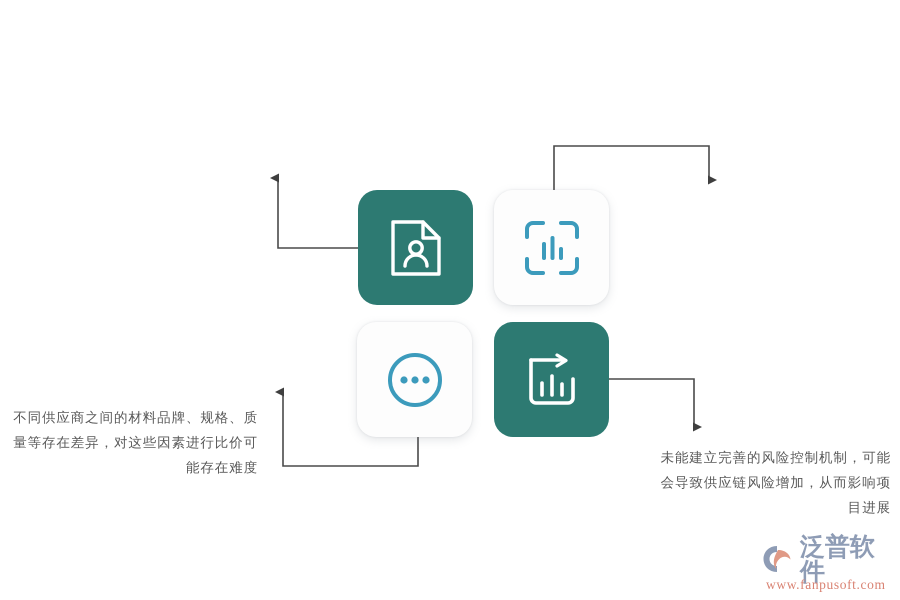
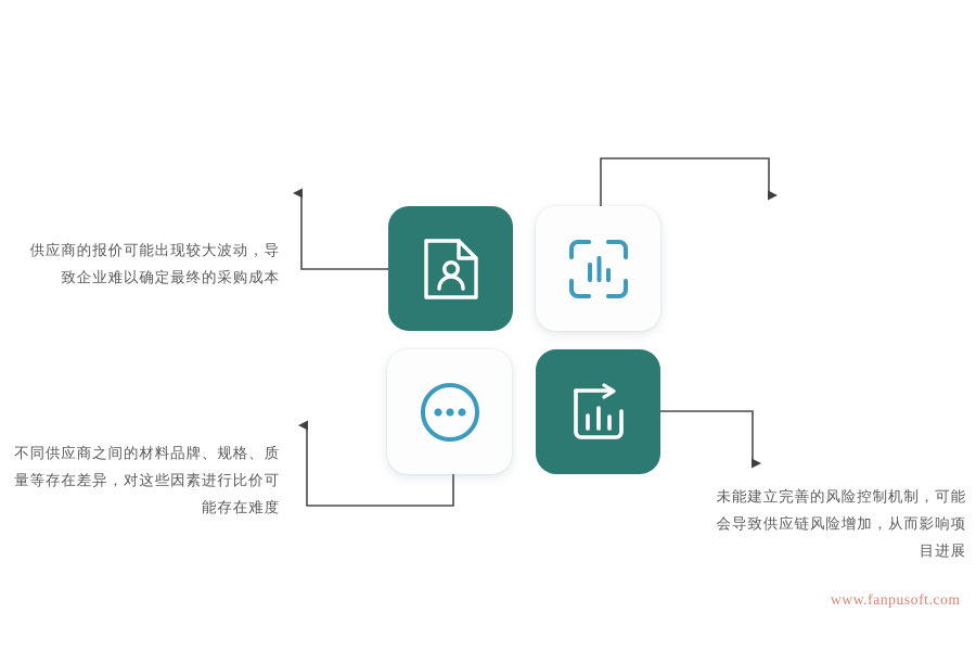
+ 供应商的报价可能出现较大波动，导致企业难以确定最终的采购成本
  不同供应商之间的材料品牌、规格、质量等存在差异，对这些因素进行比价可能存在难度
  未能建立完善的风险控制机制，可能会导致供应链风险增加，从而影响项目进展
- 泛普软件
  www.fanpusoft.com
